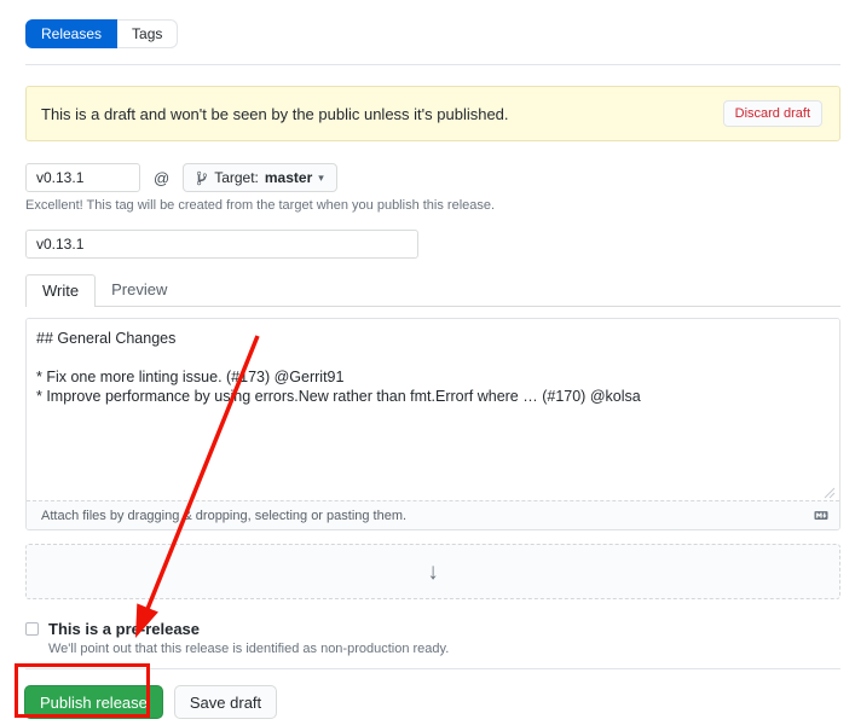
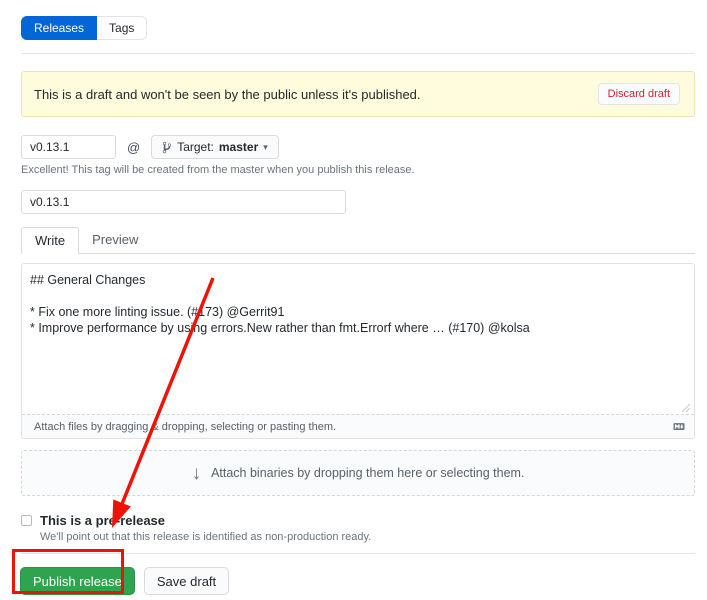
  Releases
  Tags
  This is a draft and won't be seen by the public unless it's published.
  Discard draft
  v0.13.1
  @
  Target:
  master
  ▾
- Excellent! This tag will be created from the target when you publish this release.
+ Excellent! This tag will be created from the master when you publish this release.
  v0.13.1
  Write
  Preview
  ## General Changes
  * Fix one more linting issue. (#173) @Gerrit91
  * Improve performance by usng errors.New rather than fmt.Errorf where … (#170) @kolsa
  Attach files by dragging dropping, selecting or pasting them.
  ↓
+ Attach binaries by dropping them here or selecting them.
  This is a prerelease
  We'll point out that this release is identified as non-production ready.
  Publish release
  Save draft
